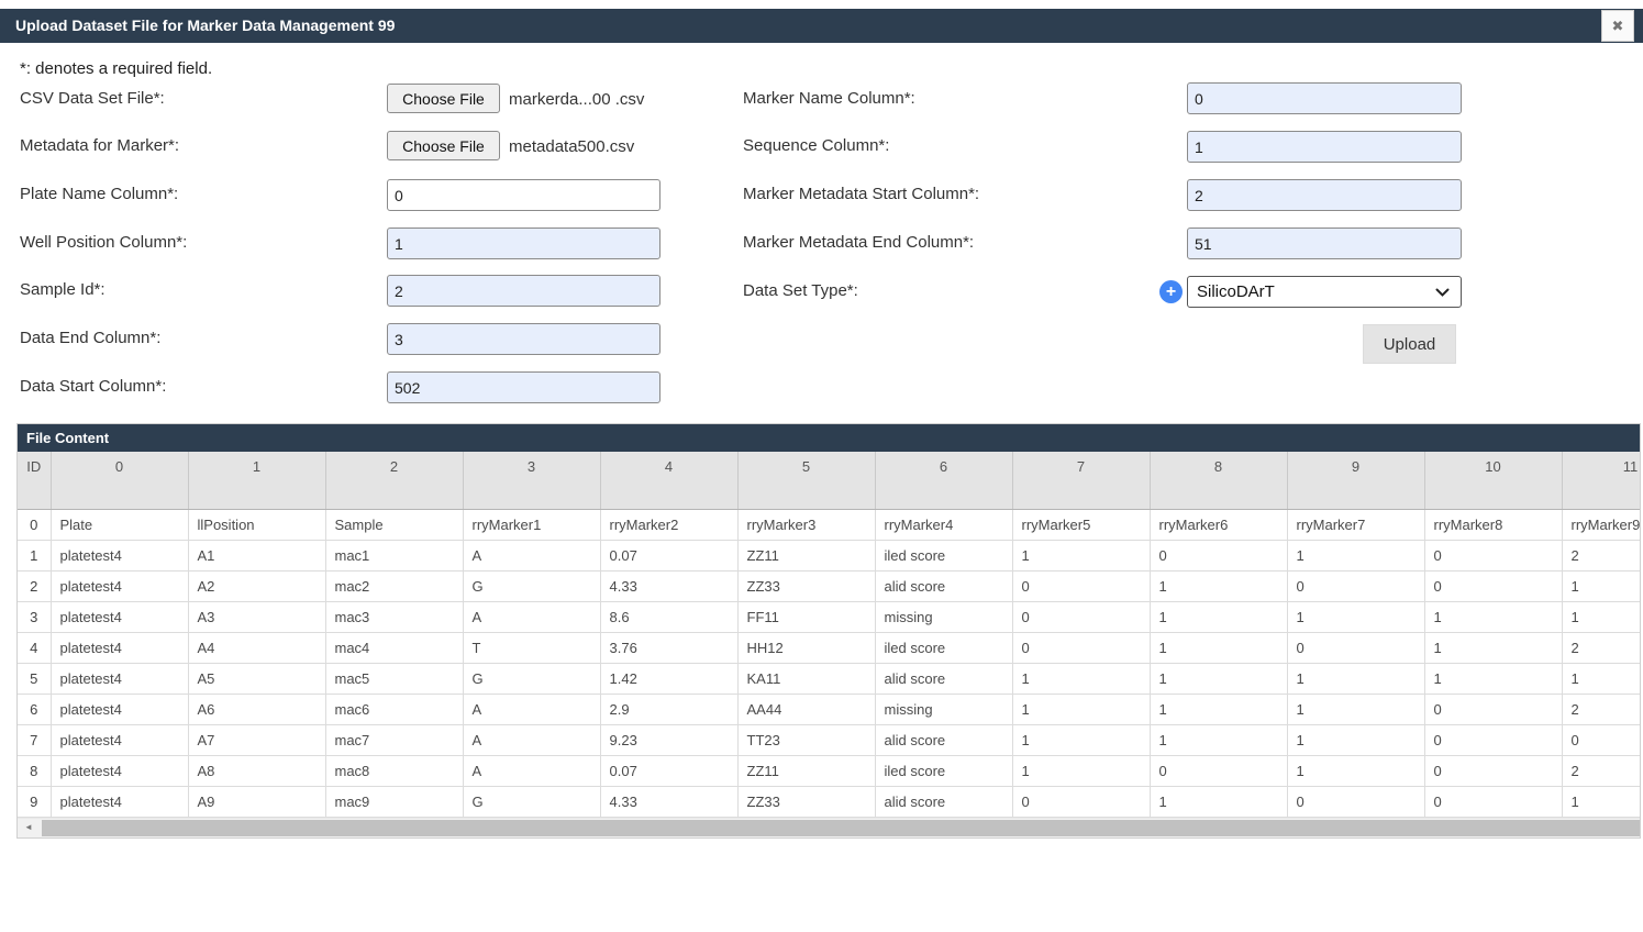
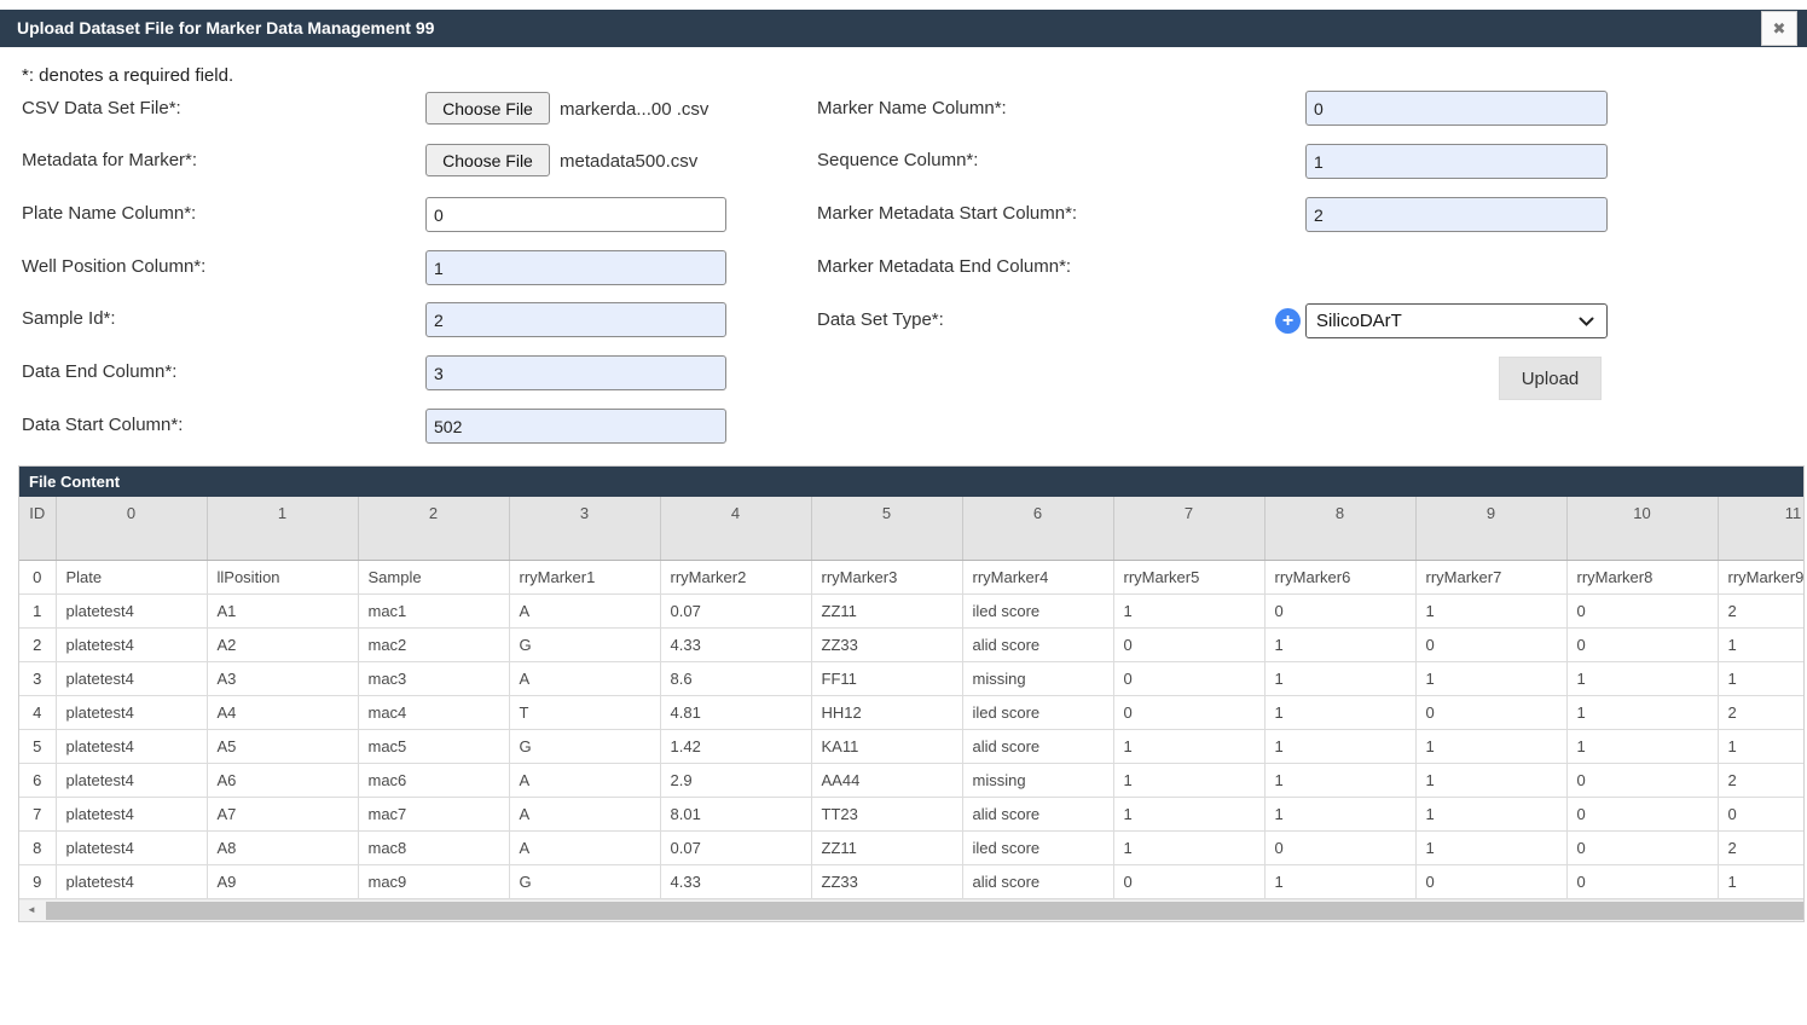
  Upload Dataset File for Marker Data Management 99
  ✖
  *: denotes a required field.
  CSV Data Set File*:
  Choose File
  markerda...00 .csv
  Metadata for Marker*:
  Choose File
  metadata500.csv
  Plate Name Column*:
  0
  Well Position Column*:
  1
  Sample Id*:
  2
  Data End Column*:
  3
  Data Start Column*:
  502
  Marker Name Column*:
  0
  Sequence Column*:
  1
  Marker Metadata Start Column*:
  2
  Marker Metadata End Column*:
- 51
  Data Set Type*:
  +
  SilicoDArT
  Upload
  File Content
  ID	0	1	2	3	4	5	6	7	8	9	10	11
  0	Plate	llPosition	Sample	rryMarker1	rryMarker2	rryMarker3	rryMarker4	rryMarker5	rryMarker6	rryMarker7	rryMarker8	rryMarker9
  1	platetest4	A1	mac1	A	0.07	ZZ11	iled score	1	0	1	0	2
  2	platetest4	A2	mac2	G	4.33	ZZ33	alid score	0	1	0	0	1
  3	platetest4	A3	mac3	A	8.6	FF11	missing	0	1	1	1	1
- 4	platetest4	A4	mac4	T	3.76	HH12	iled score	0	1	0	1	2
+ 4	platetest4	A4	mac4	T	4.81	HH12	iled score	0	1	0	1	2
  5	platetest4	A5	mac5	G	1.42	KA11	alid score	1	1	1	1	1
  6	platetest4	A6	mac6	A	2.9	AA44	missing	1	1	1	0	2
- 7	platetest4	A7	mac7	A	9.23	TT23	alid score	1	1	1	0	0
+ 7	platetest4	A7	mac7	A	8.01	TT23	alid score	1	1	1	0	0
  8	platetest4	A8	mac8	A	0.07	ZZ11	iled score	1	0	1	0	2
  9	platetest4	A9	mac9	G	4.33	ZZ33	alid score	0	1	0	0	1
  ◄
